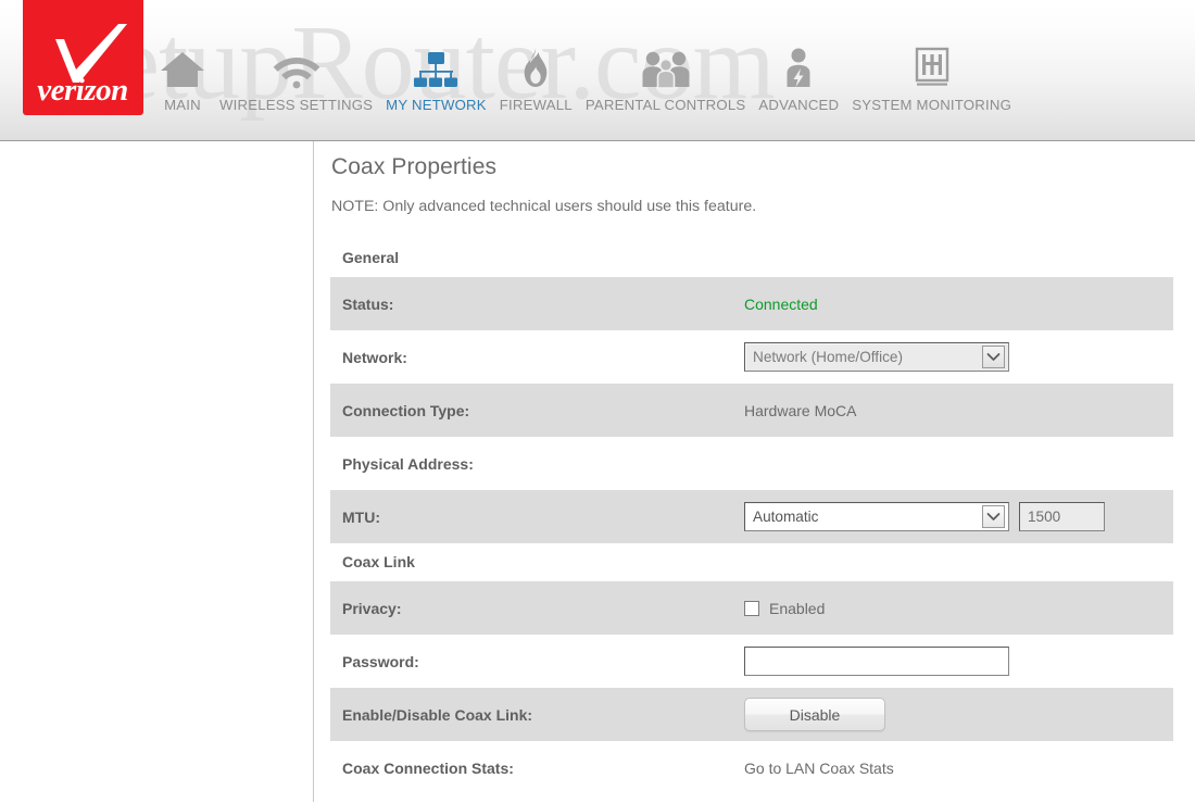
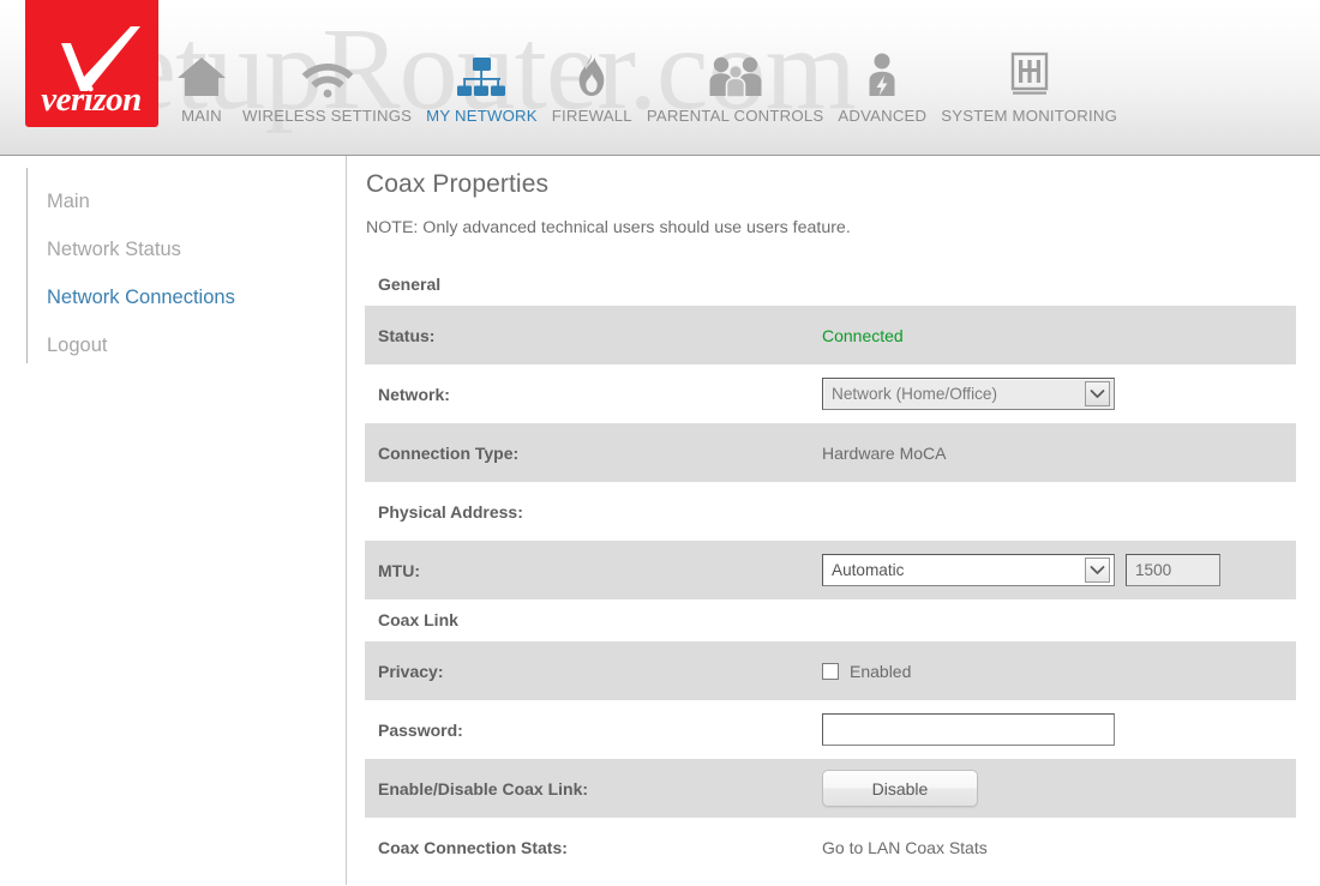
  verizon
  MAIN
  WIRELESS SETTINGS
  MY NETWORK
  FIREWALL
  PARENTAL CONTROLS
  ADVANCED
  SYSTEM MONITORING
+ Main
+ Network Status
+ Network Connections
+ Logout
  Coax Properties
- NOTE: Only advanced technical users should use this feature.
+ NOTE: Only advanced technical users should use users feature.
  General
  Status:
  Connected
  Network:
  Network (Home/Office)
  Connection Type:
  Hardware MoCA
  Physical Address:
  MTU:
  Automatic
  1500
  Coax Link
  Privacy:
  Enabled
  Password:
  Enable/Disable Coax Link:
  Disable
  Coax Connection Stats:
  Go to LAN Coax Stats
